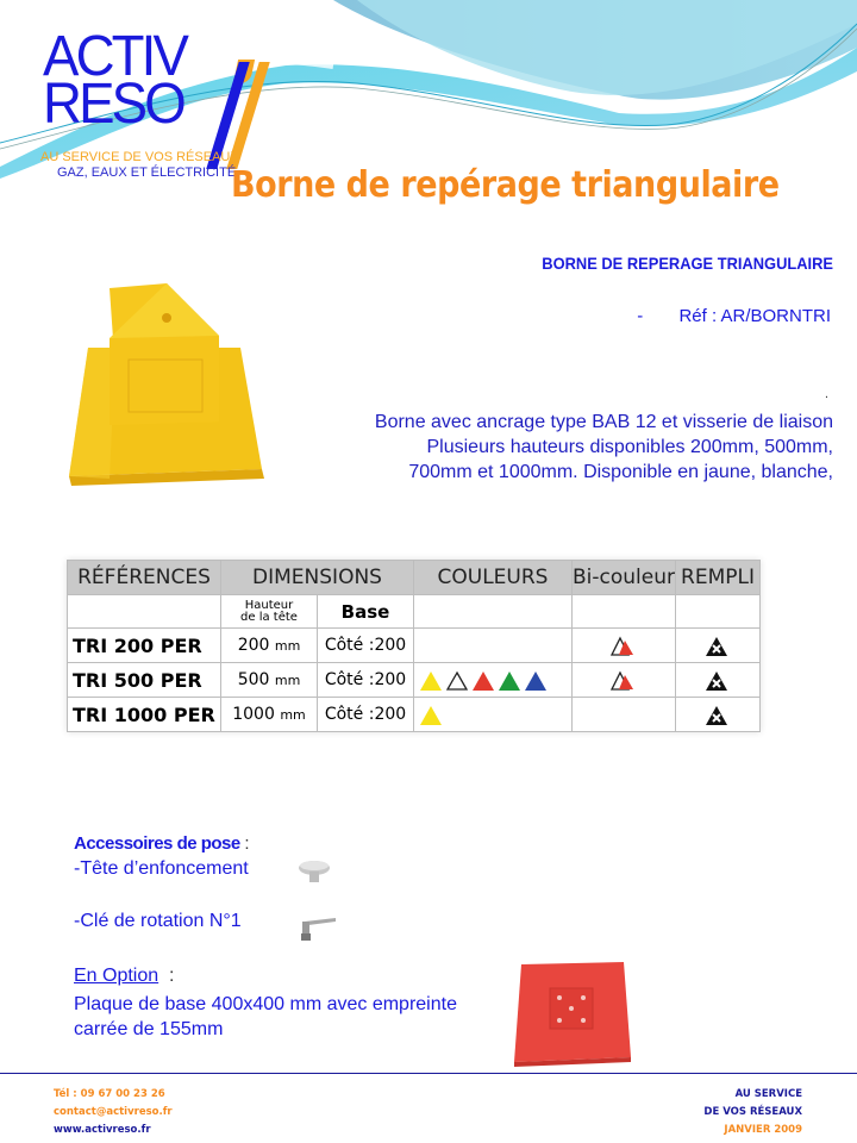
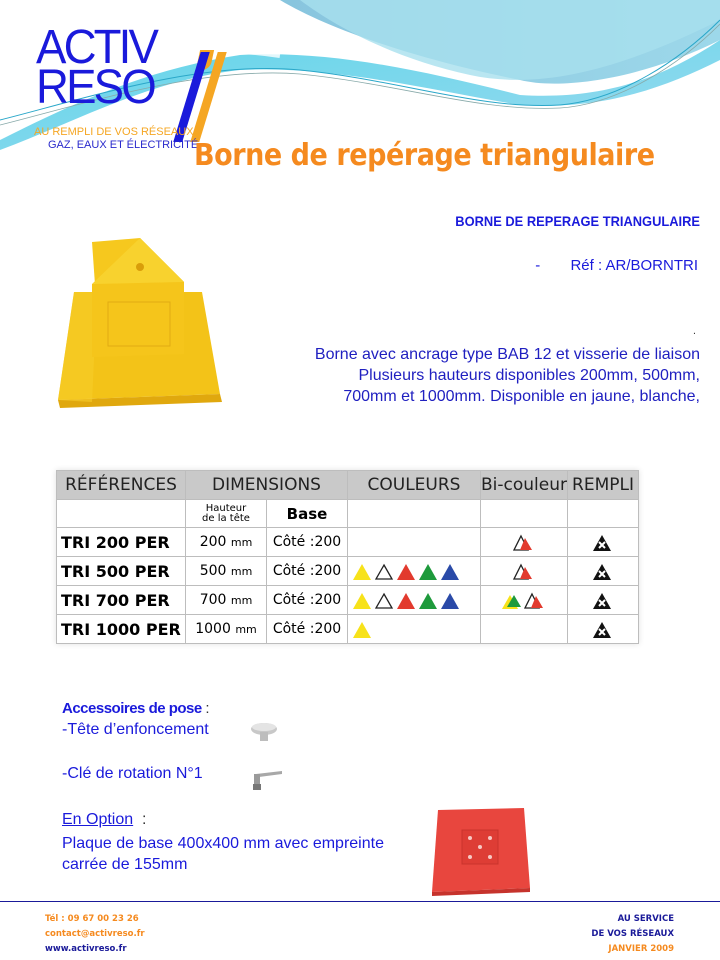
  ACTIV
  RESO
- AU SERVICE DE VOS RÉSEAUX
+ AU REMPLI DE VOS RÉSEAUX
  GAZ, EAUX ET ÉLECTRICITÉ
  Borne de repérage triangulaire
  BORNE DE REPERAGE TRIANGULAIRE
  - Réf : AR/BORNTRI
  .
  Borne avec ancrage type BAB 12 et visserie de liaison
  Plusieurs hauteurs disponibles 200mm, 500mm,
  700mm et 1000mm. Disponible en jaune, blanche,
  RÉFÉRENCES	DIMENSIONS	COULEURS	Bi-couleur	REMPLI
  	Hauteur de la tête	Base
  TRI 200 PER	200 mm	Côté :200
  TRI 500 PER	500 mm	Côté :200
+ TRI 700 PER	700 mm	Côté :200
  TRI 1000 PER	1000 mm	Côté :200
  Accessoires de pose :
  -Tête d’enfoncement
  -Clé de rotation N°1
  En Option
  :
  Plaque de base 400x400 mm avec empreinte
  carrée de 155mm
  Tél : 09 67 00 23 26
  contact@activreso.fr
  www.activreso.fr
  AU SERVICE
  DE VOS RÉSEAUX
  JANVIER 2009
